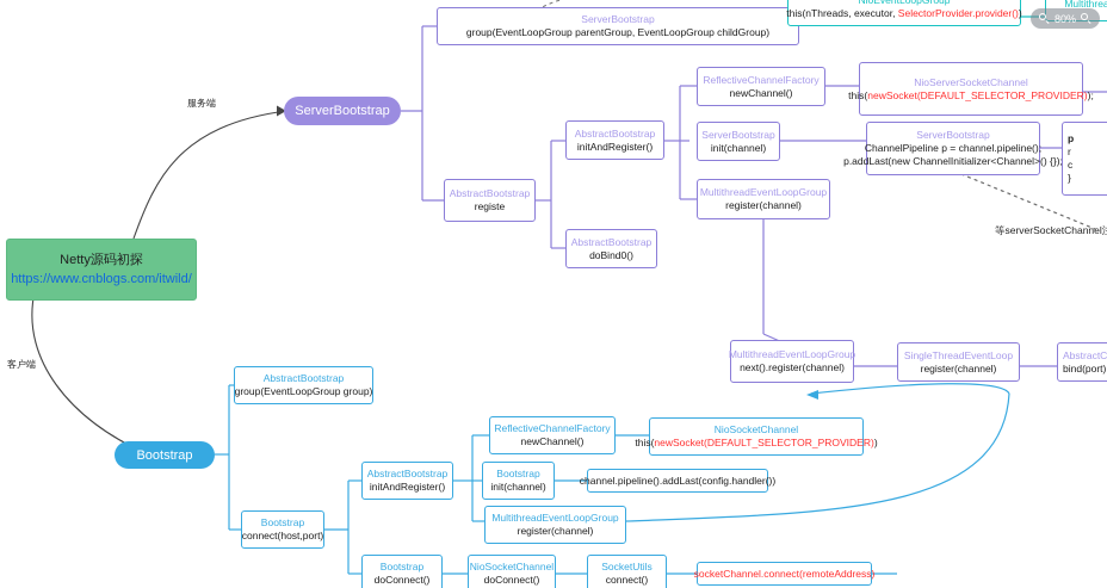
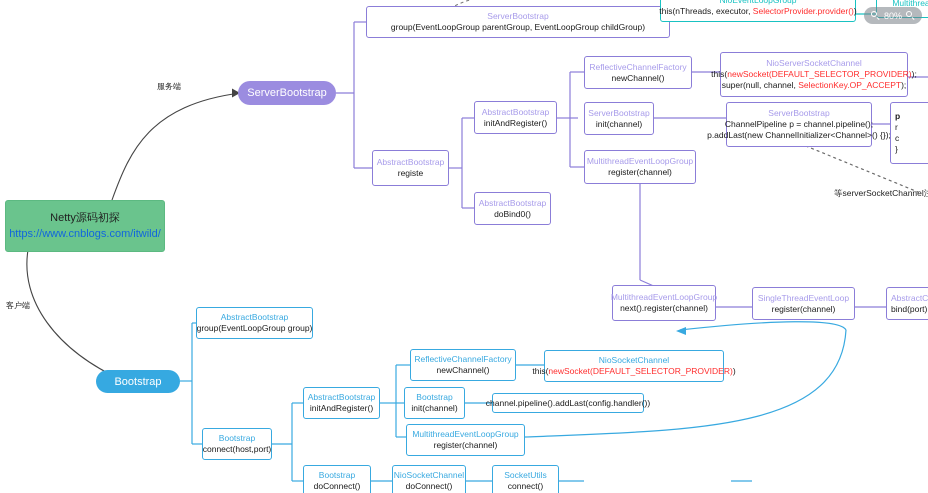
  Netty源码初探
  https://www.cnblogs.com/itwild/
  服务端
  客户端
  ServerBootstrap
  Bootstrap
  ServerBootstrap
  group(EventLoopGroup parentGroup, EventLoopGroup childGroup)
  AbstractBootstrap
  registe
  AbstractBootstrap
  initAndRegister()
  AbstractBootstrap
  doBind0()
  ReflectiveChannelFactory
  newChannel()
  ServerBootstrap
  init(channel)
  MultithreadEventLoopGroup
  register(channel)
  NioServerSocketChannel
  this(newSocket(DEFAULT_SELECTOR_PROVIDER));
+ super(null, channel, SelectionKey.OP_ACCEPT);
  ServerBootstrap
  ChannelPipeline p = channel.pipeline();
  p.addLast(new ChannelInitializer<Channel>() {})
  MultithreadEventLoopGroup
  next().register(channel)
  SingleThreadEventLoop
  register(channel)
  AbstractC
  bind(port)
  NioEventLoopGroup
  this(nThreads, executor, SelectorProvider.provider())
  Multithrea
  p
  r
  c
  }
  等serverSocketChannel
  AbstractBootstrap
  group(EventLoopGroup group)
  Bootstrap
  connect(host,port)
  AbstractBootstrap
  initAndRegister()
  ReflectiveChannelFactory
  newChannel()
  Bootstrap
  init(channel)
  MultithreadEventLoopGroup
  register(channel)
  NioSocketChannel
  this(newSocket(DEFAULT_SELECTOR_PROVIDER))
  channel.pipeline().addLast(config.handler())
  Bootstrap
  doConnect()
  NioSocketChannel
  doConnect()
  SocketUtils
  connect()
- socketChannel.connect(remoteAddress)
  80%
